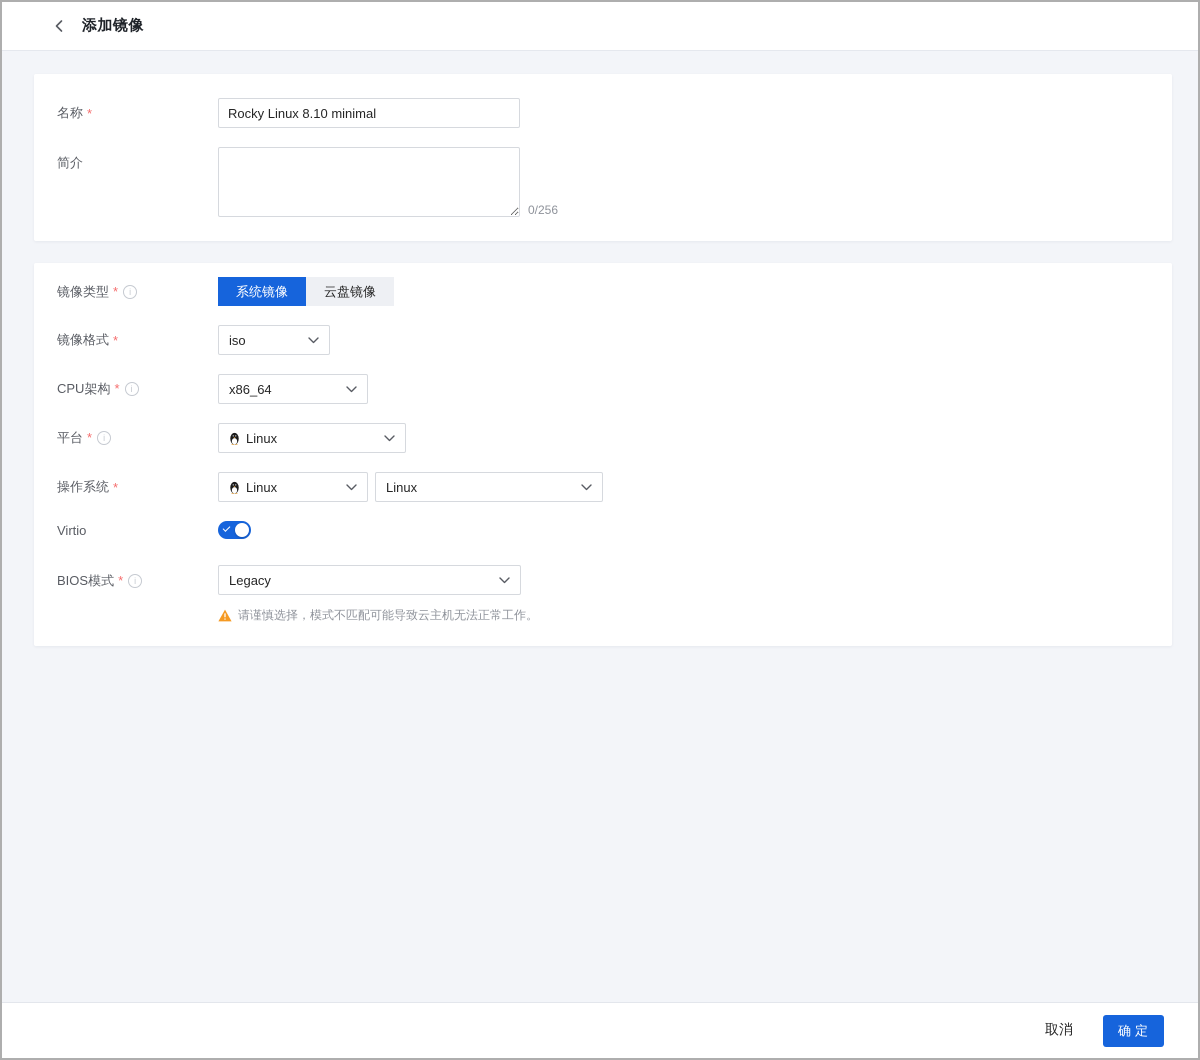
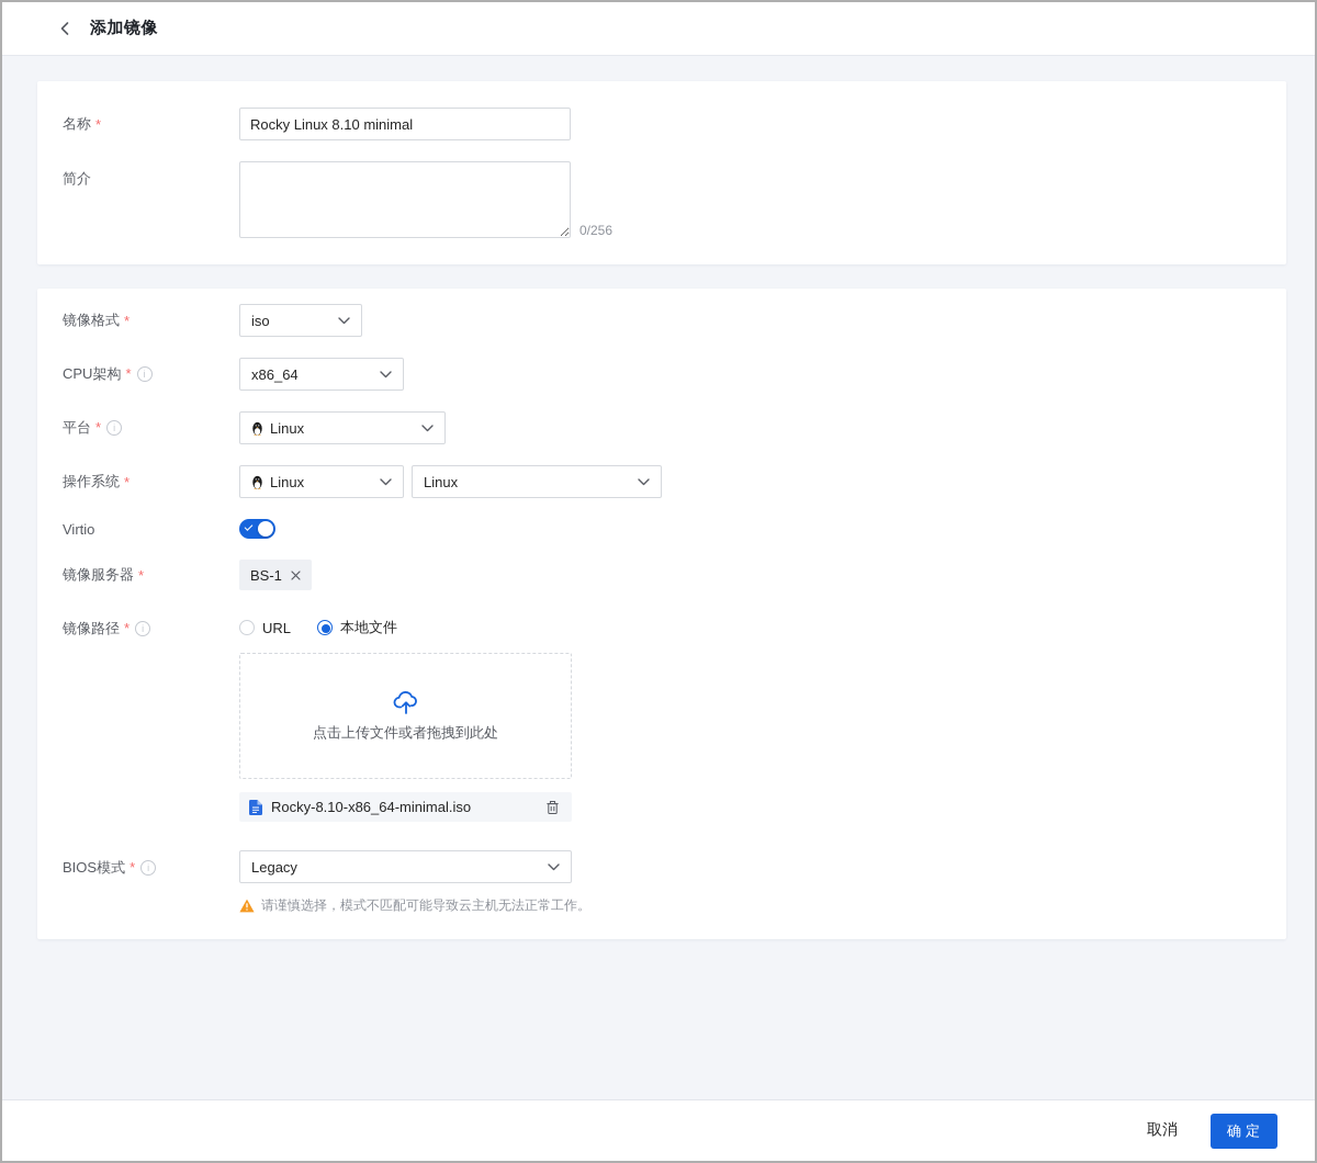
  添加镜像
  名称
  Rocky Linux 8.10 minimal
  简介
  0/256
- 镜像类型
- 系统镜像
- 云盘镜像
  镜像格式
  iso
  CPU架构
  x86_64
  平台
  Linux
  操作系统
  Linux
  Linux
  Virtio
+ 镜像服务器
+ BS-1
+ 镜像路径
+ URL
+ 本地文件
+ 点击上传文件或者拖拽到此处
+ Rocky-8.10-x86_64-minimal.iso
  BIOS模式
  Legacy
  请谨慎选择，模式不匹配可能导致云主机无法正常工作。
  取消
  确定
